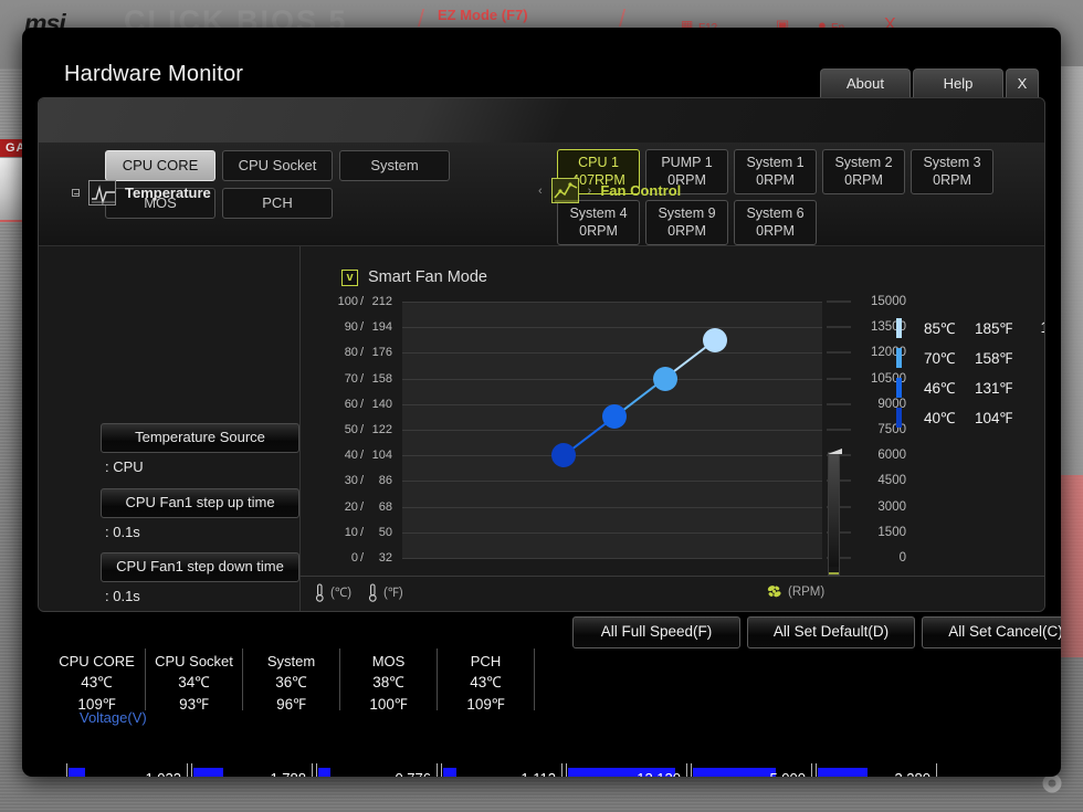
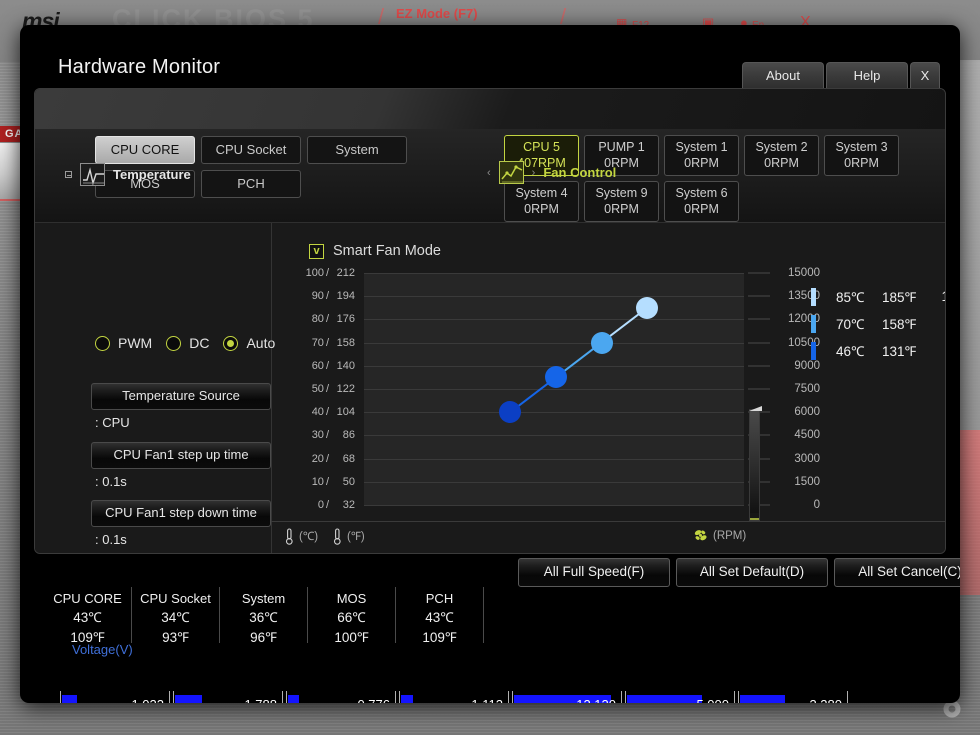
  msi
  CLICK BIOS 5
  /
  EZ Mode (F7)
  /
  ▦
  ▣
  ●
  X
  Hardware Monitor
  About
  Help
  X
  Temperature
  ‹
  ›
  Fan Control
  CPU CORE
  CPU Socket
  System
  MOS
  PCH
- CPU 1
+ CPU 5
  07RPM
  PUMP 1
  0RPM
  System 1
  0RPM
  System 2
  0RPM
  System 3
  0RPM
  System 4
  0RPM
  System 9
  0RPM
  System 6
  0RPM
+ PWM
+ DC
+ Auto
  Temperature Source
  : CPU
  CPU Fan1 step up time
  : 0.1s
  CPU Fan1 step down time
  : 0.1s
  v
  Smart Fan Mode
  100 / 212
  15000
  90 / 194
  1350
  80 / 176
  1200
  70 / 158
  1050
  60 / 140
  9000
  50 / 122
  7500
  40 / 104
  6000
  30 / 86
  4500
  20 / 68
  3000
  10 / 50
  1500
  0 / 32
  0
  85℃
  185℉
  70℃
  158℉
  46℃
  131℉
- 40℃
- 104℉
  (℃)
  (℉)
  (RPM)
  All Full Speed(F)
  All Set Default(D)
  All Set Cancel(C)
  CPU CORE
  43℃
  109℉
  CPU Socket
  34℃
  93℉
  System
  36℃
  96℉
  MOS
- 38℃
+ 66℃
  100℉
  PCH
  43℃
  109℉
  Voltage(V)
